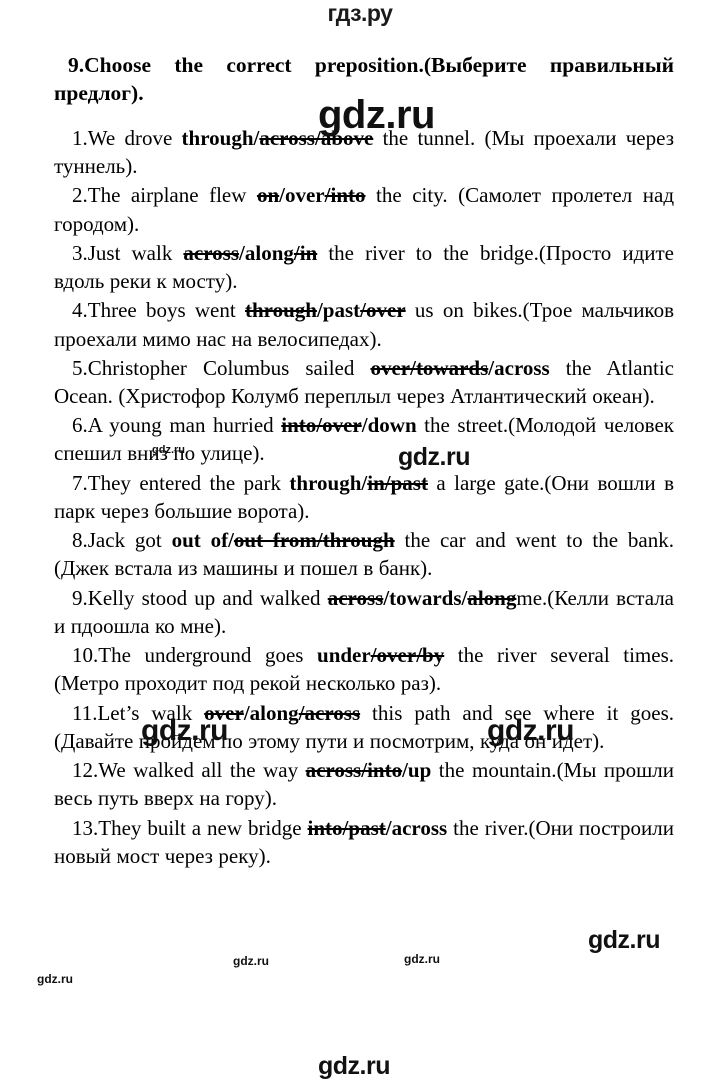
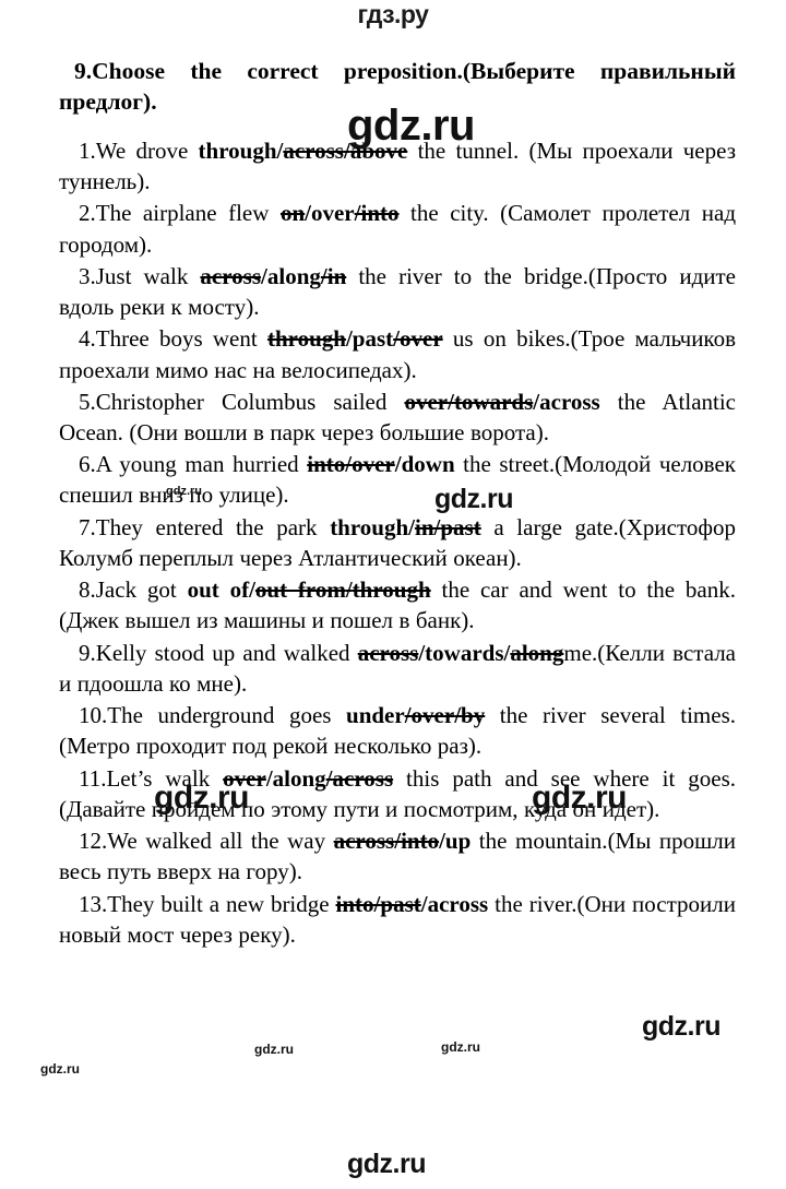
  гдз.ру
  9.Choose the correct preposition.(Выберите правильный предлог).
  1.We drove through/across/above the tunnel. (Мы проехали через туннель).
  2.The airplane flew on/over/into the city. (Самолет пролетел над городом).
  3.Just walk across/along/in the river to the bridge.(Просто идите вдоль реки к мосту).
  4.Three boys went through/past/over us on bikes.(Трое мальчиков проехали мимо нас на велосипедах).
- 5.Christopher Columbus sailed over/towards/across the Atlantic Ocean. (Христофор Колумб переплыл через Атлантический океан).
+ 5.Christopher Columbus sailed over/towards/across the Atlantic Ocean. (Они вошли в парк через большие ворота).
  6.A young man hurried into/over/down the street.(Молодой человек спешил вниз по улице).
- 7.They entered the park through/in/past a large gate.(Они вошли в парк через большие ворота).
+ 7.They entered the park through/in/past a large gate.(Христофор Колумб переплыл через Атлантический океан).
- 8.Jack got out of/out from/through the car and went to the bank. (Джек встала из машины и пошел в банк).
+ 8.Jack got out of/out from/through the car and went to the bank. (Джек вышел из машины и пошел в банк).
  9.Kelly stood up and walked across/towards/alongme.(Келли встала и пдоошла ко мне).
  10.The underground goes under/over/by the river several times.(Метро проходит под рекой несколько раз).
  11.Let’s walk over/along/across this path and see where it goes.(Давайте пройдем по этому пути и посмотрим, куда он идет).
  12.We walked all the way across/into/up the mountain.(Мы прошли весь путь вверх на гору).
  13.They built a new bridge into/past/across the river.(Они построили новый мост через реку).
  gdz.ru
  gdz.ru
  gdz.ru
  gdz.ru
  gdz.ru
  gdz.ru
  gdz.ru
  gdz.ru
  gdz.ru
  gdz.ru
